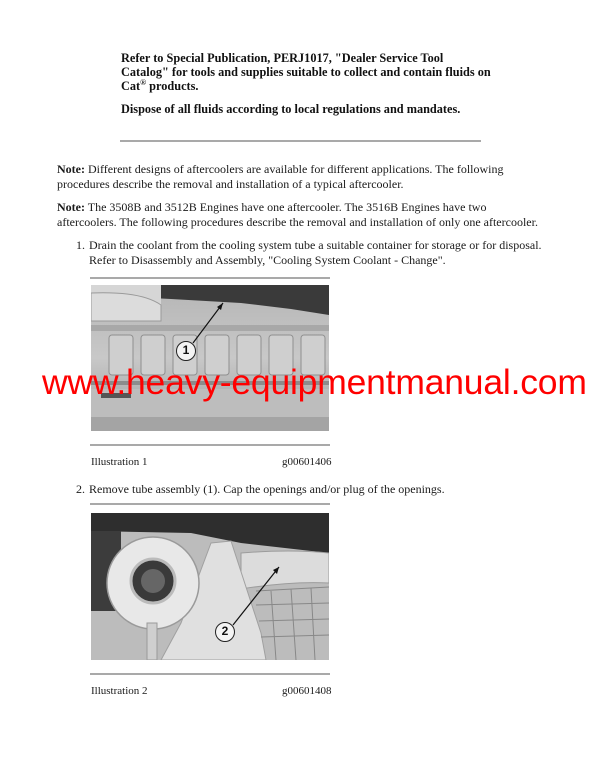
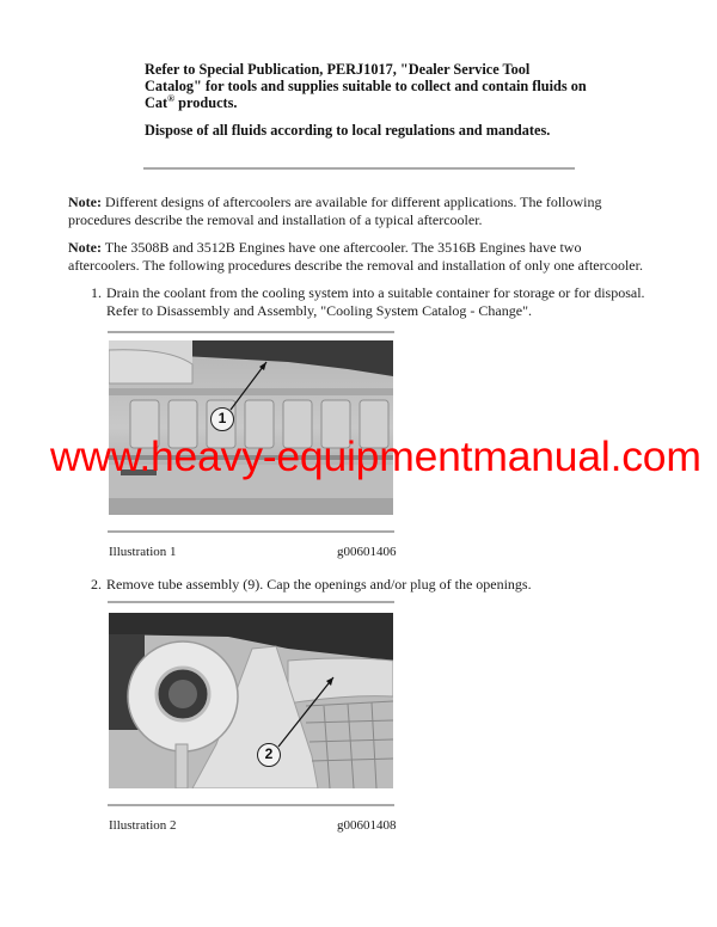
  Refer to Special Publication, PERJ1017, "Dealer Service Tool
  Catalog" for tools and supplies suitable to collect and contain fluids on
  Cat® products.
  Dispose of all fluids according to local regulations and mandates.
  Note: Different designs of aftercoolers are available for different applications. The following
  procedures describe the removal and installation of a typical aftercooler.
  Note: The 3508B and 3512B Engines have one aftercooler. The 3516B Engines have two
  aftercoolers. The following procedures describe the removal and installation of only one aftercooler.
  1.
- Drain the coolant from the cooling system tube a suitable container for storage or for disposal.
+ Drain the coolant from the cooling system into a suitable container for storage or for disposal.
- Refer to Disassembly and Assembly, "Cooling System Coolant - Change".
+ Refer to Disassembly and Assembly, "Cooling System Catalog - Change".
  1
  Illustration 1
  g00601406
  2.
- Remove tube assembly (1). Cap the openings and/or plug of the openings.
+ Remove tube assembly (9). Cap the openings and/or plug of the openings.
  2
  Illustration 2
  g00601408
  www.heavy-equipmentmanual.com
